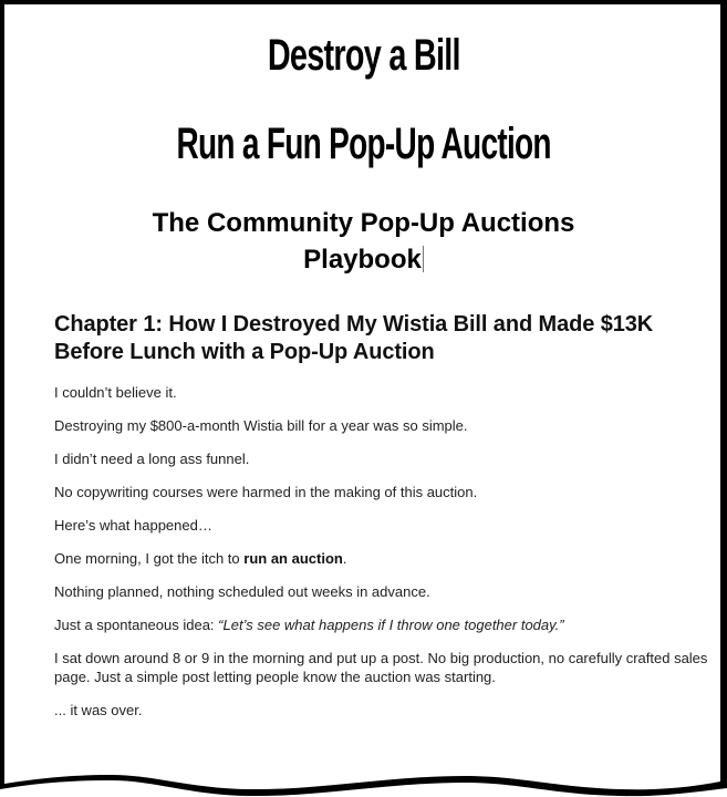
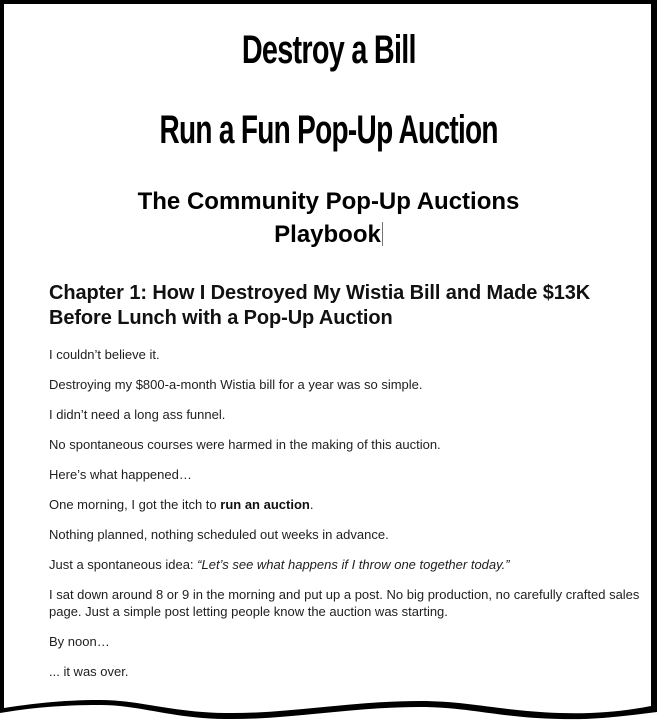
  Destroy a Bill
  Run a Fun Pop-Up Auction
  The Community Pop-Up Auctions
  Playbook
  Chapter 1: How I Destroyed My Wistia Bill and Made $13K
  Before Lunch with a Pop-Up Auction
  I couldn’t believe it.
  Destroying my $800-a-month Wistia bill for a year was so simple.
  I didn’t need a long ass funnel.
- No copywriting courses were harmed in the making of this auction.
+ No spontaneous courses were harmed in the making of this auction.
  Here’s what happened…
  One morning, I got the itch to run an auction.
  Nothing planned, nothing scheduled out weeks in advance.
  Just a spontaneous idea: “Let’s see what happens if I throw one together today.”
  I sat down around 8 or 9 in the morning and put up a post. No big production, no carefully crafted sales
  page. Just a simple post letting people know the auction was starting.
+ By noon…
  ... it was over.
